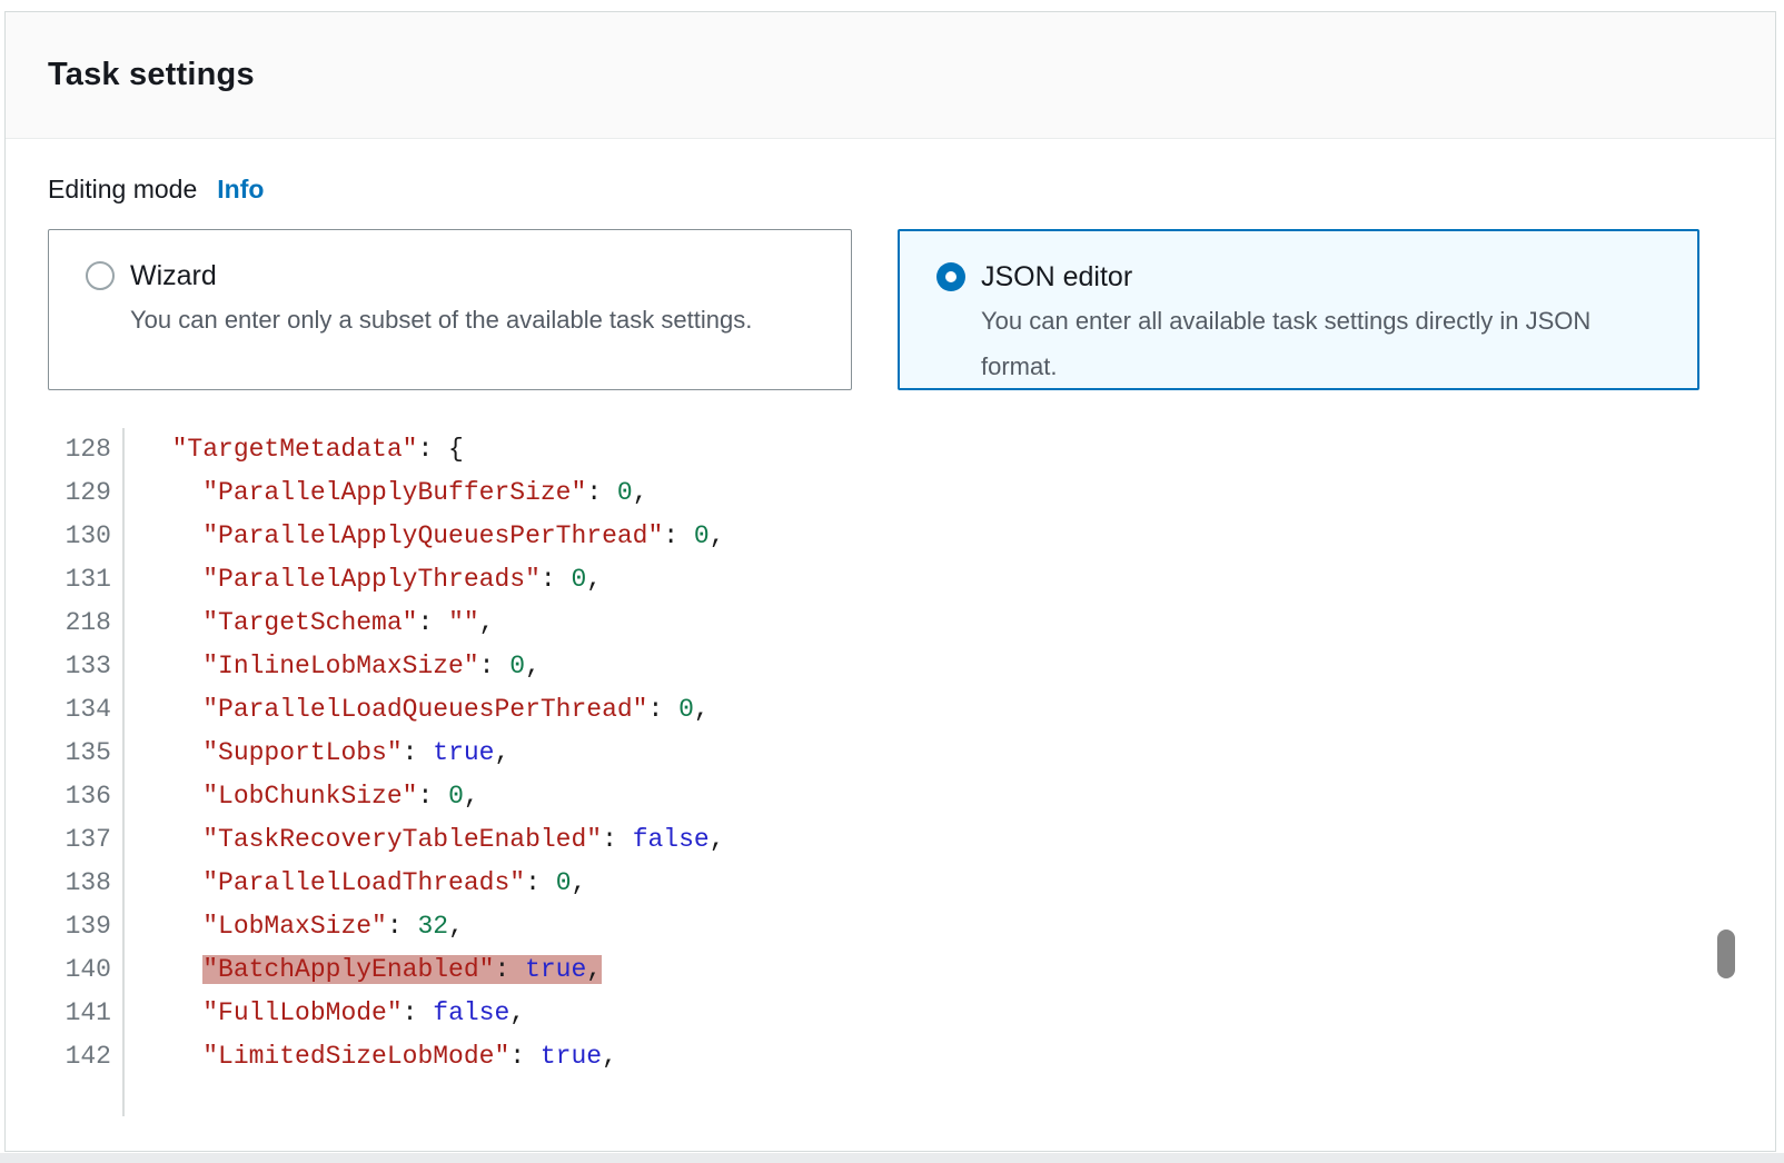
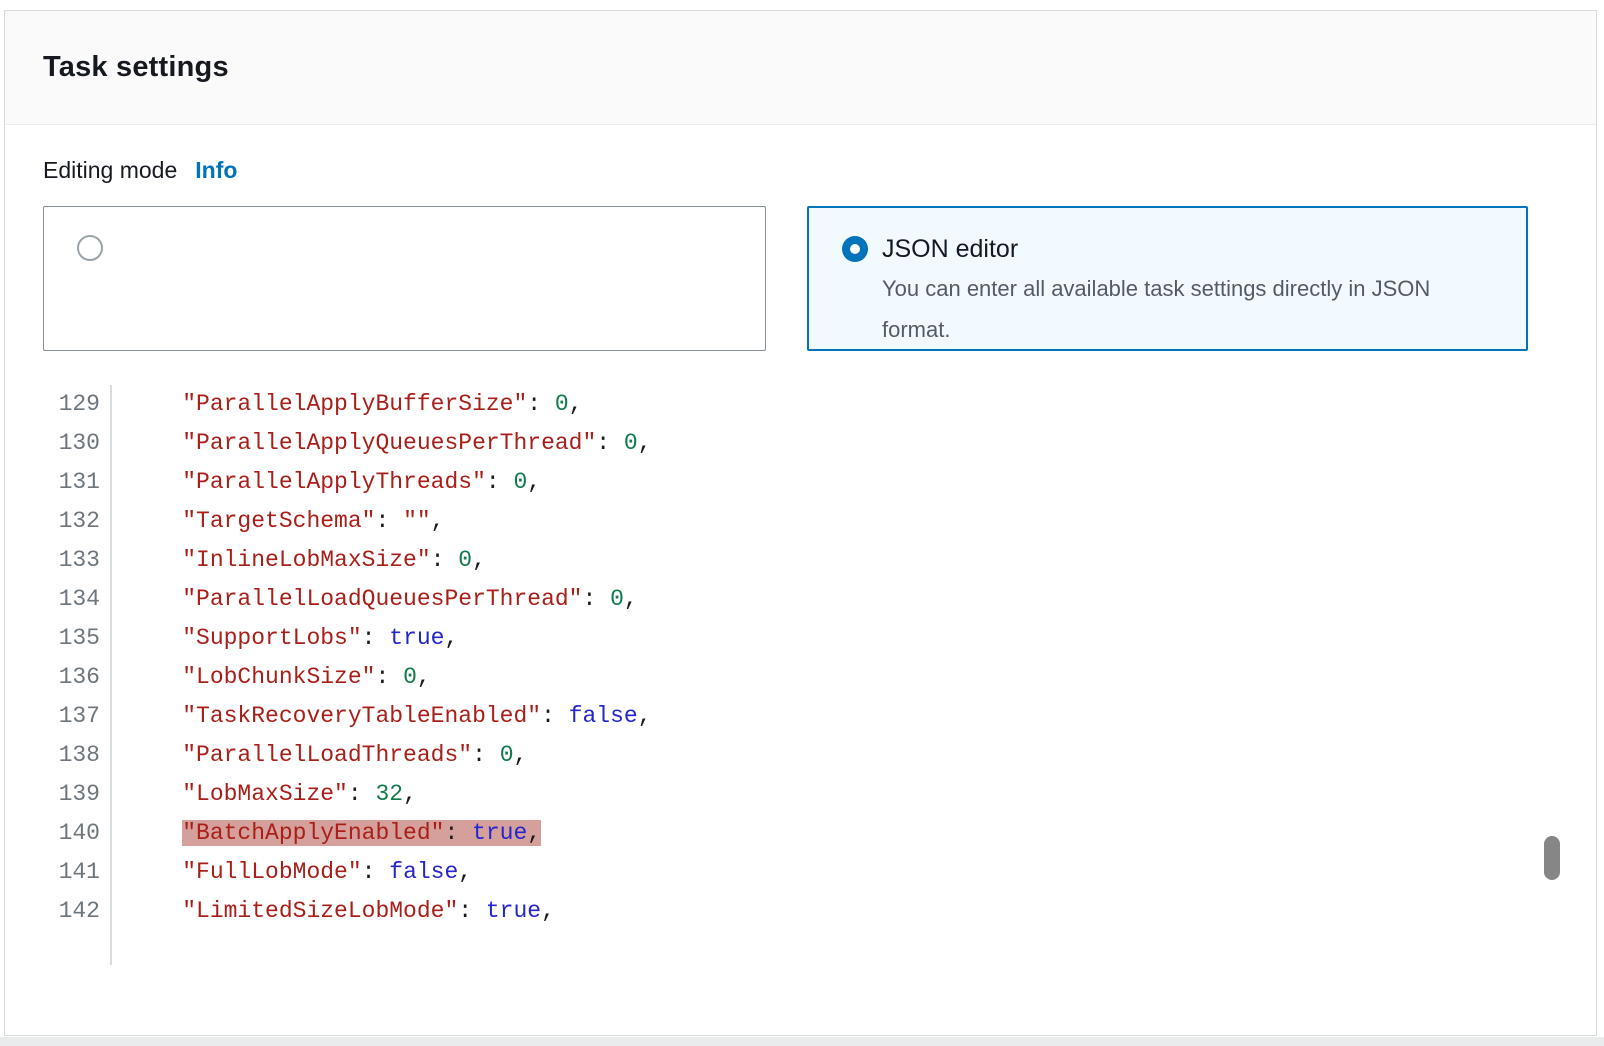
  Task settings
  Editing mode
  Info
- Wizard
- You can enter only a subset of the available task settings.
  JSON editor
  You can enter all available task settings directly in JSON format.
- 128
- "TargetMetadata": {
  129
  "ParallelApplyBufferSize": 0,
  130
  "ParallelApplyQueuesPerThread": 0,
  131
  "ParallelApplyThreads": 0,
- 218
+ 132
  "TargetSchema": "",
  133
  "InlineLobMaxSize": 0,
  134
  "ParallelLoadQueuesPerThread": 0,
  135
  "SupportLobs": true,
  136
  "LobChunkSize": 0,
  137
  "TaskRecoveryTableEnabled": false,
  138
  "ParallelLoadThreads": 0,
  139
  "LobMaxSize": 32,
  140
  "BatchApplyEnabled": true,
  141
  "FullLobMode": false,
  142
  "LimitedSizeLobMode": true,
